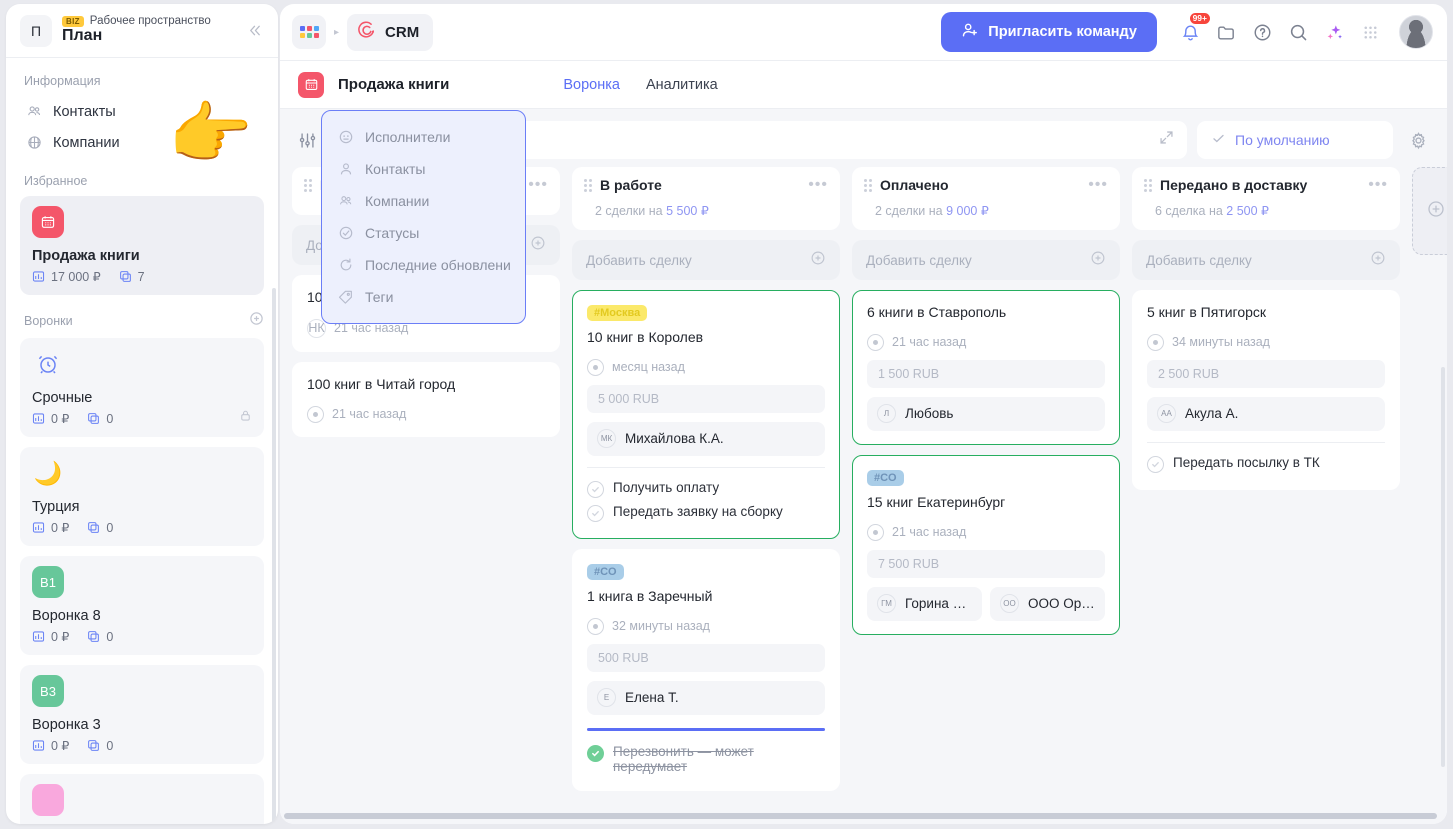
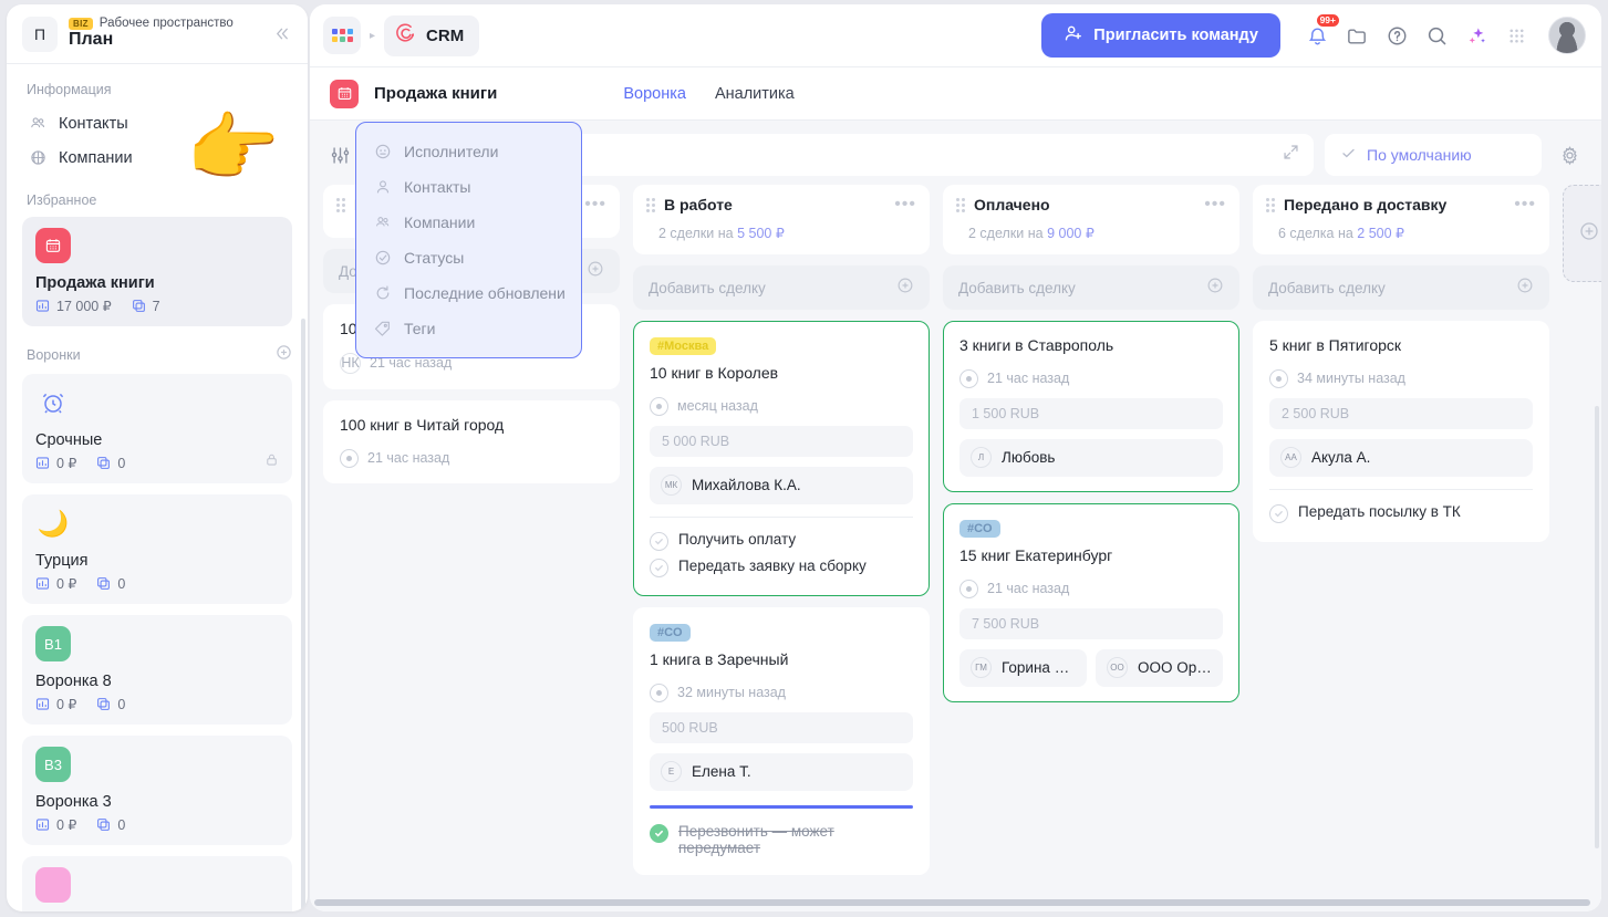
  П
  BIZ
  Рабочее пространство
  План
  Информация
  Контакты
  Компании
  Избранное
  Продажа книги
  17 000 ₽
  7
  Воронки
  Срочные
  0 ₽
  0
  🌙
  Турция
  0 ₽
  0
  В1
  Воронка 8
  0 ₽
  0
  В3
  Воронка 3
  0 ₽
  0
  ▸
  CRM
  Пригласить команду
  99+
  Продажа книги
  Воронка
  Аналитика
  По умолчанию
  •••
  НК
  21 час назад
  100 книг в Читай город
  21 час назад
  В работе
  •••
  2 сделки на 5 500 ₽
  Добавить сделку
  #Москва
  10 книг в Королев
  месяц назад
  5 000 RUB
  МК
  Михайлова К.А.
  Получить оплату
  Передать заявку на сборку
  #CO
  1 книга в Заречный
  32 минуты назад
  500 RUB
  Е
  Елена Т.
  Перезвонить — может передумает
  Оплачено
  •••
  2 сделки на 9 000 ₽
  Добавить сделку
- 6 книги в Ставрополь
+ 3 книги в Ставрополь
  21 час назад
  1 500 RUB
  Л
  Любовь
  #CO
  15 книг Екатеринбург
  21 час назад
  7 500 RUB
  ГМ
  Горина М..
  ОО
  ООО Ори..
  Передано в доставку
  •••
  6 сделка на 2 500 ₽
  Добавить сделку
  5 книг в Пятигорск
  34 минуты назад
  2 500 RUB
  АА
  Акула А.
  Передать посылку в ТК
  Исполнители
  Контакты
  Компании
  Статусы
  Последние обновлени
  Теги
  👉
